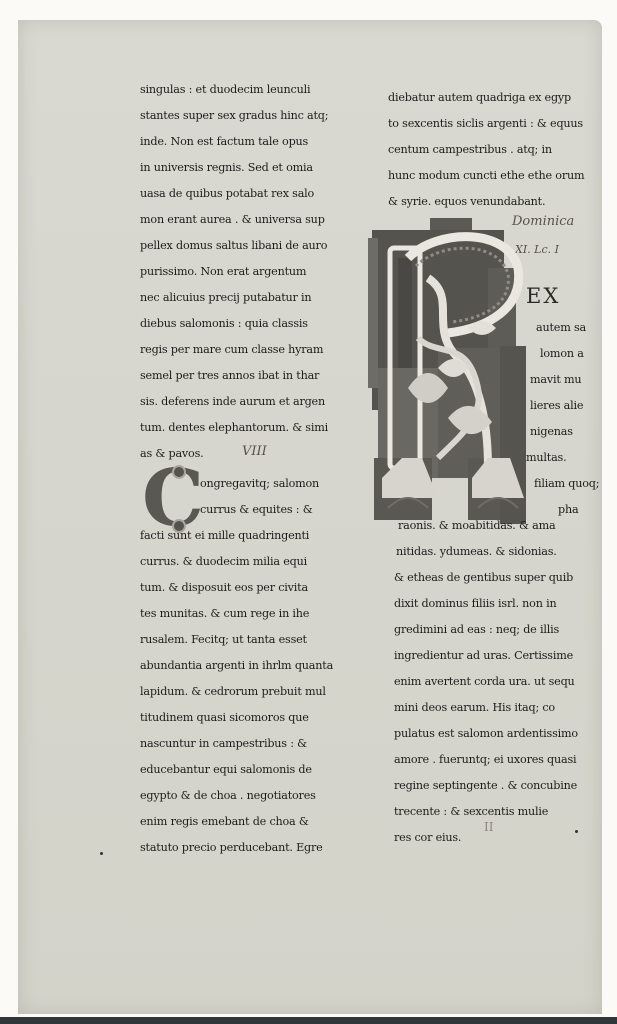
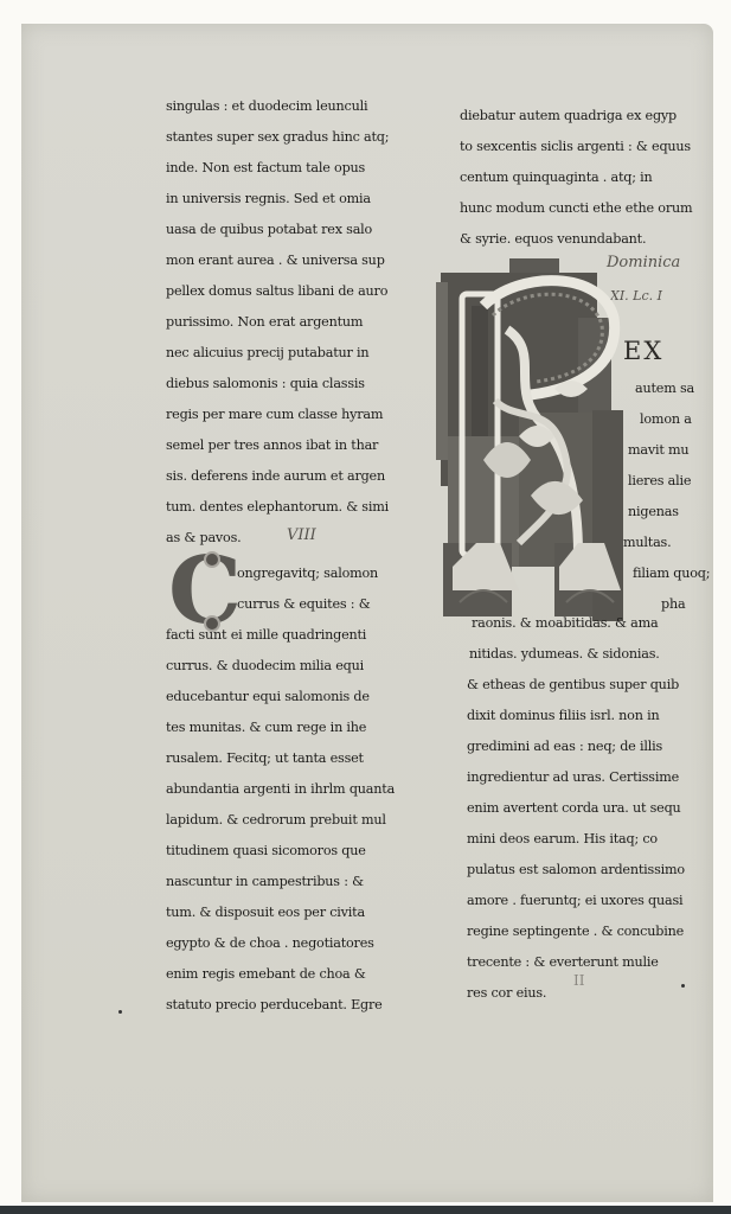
  singulas : et duodecim leunculi
  stantes super sex gradus hinc atq;
  inde. Non est factum tale opus
  in universis regnis. Sed et omia
  uasa de quibus potabat rex salo
  mon erant aurea . & universa sup
  pellex domus saltus libani de auro
  purissimo. Non erat argentum
  nec alicuius precij putabatur in
  diebus salomonis : quia classis
  regis per mare cum classe hyram
  semel per tres annos ibat in thar
  sis. deferens inde aurum et argen
  tum. dentes elephantorum. & simi
  as & pavos.
  ongregavitq; salomon
  currus & equites : &
  facti sunt ei mille quadringenti
  currus. & duodecim milia equi
- tum. & disposuit eos per civita
+ educebantur equi salomonis de
  tes munitas. & cum rege in ihe
  rusalem. Fecitq; ut tanta esset
  abundantia argenti in ihrlm quanta
  lapidum. & cedrorum prebuit mul
  titudinem quasi sicomoros que
  nascuntur in campestribus : &
- educebantur equi salomonis de
+ tum. & disposuit eos per civita
  egypto & de choa . negotiatores
  enim regis emebant de choa &
  statuto precio perducebant. Egre
  VIII
  C
  diebatur autem quadriga ex egyp
  to sexcentis siclis argenti : & equus
- centum campestribus . atq; in
+ centum quinquaginta . atq; in
  hunc modum cuncti ethe ethe orum
  & syrie. equos venundabant.
  Dominica
  .XI. Lc. I
  EX
  autem sa
  lomon a
  mavit mu
  lieres alie
  nigenas
  multas.
  filiam quoq;
  pha
  raonis. & moabitidas. & ama
  nitidas. ydumeas. & sidonias.
  & etheas de gentibus super quib
  dixit dominus filiis isrl. non in
  gredimini ad eas : neq; de illis
  ingredientur ad uras. Certissime
  enim avertent corda ura. ut sequ
  mini deos earum. His itaq; co
  pulatus est salomon ardentissimo
  amore . fueruntq; ei uxores quasi
  regine septingente . & concubine
- trecente : & sexcentis mulie
+ trecente : & everterunt mulie
  res cor eius.
  II
